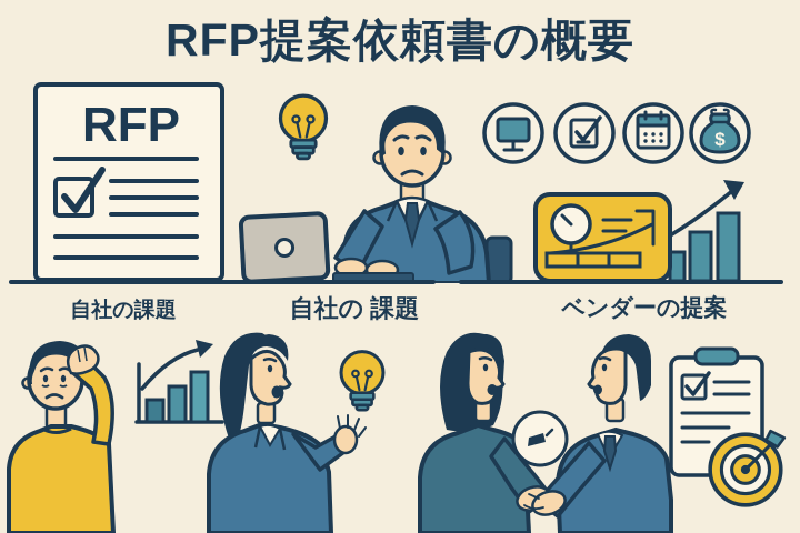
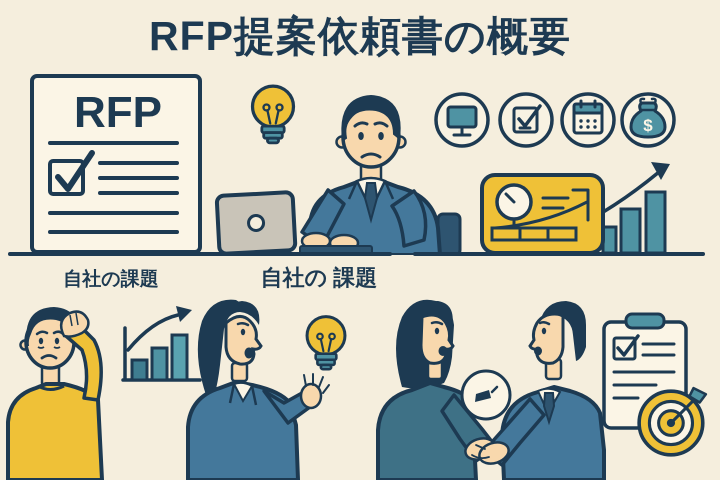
  RFP提案依頼書の概要
  RFP
  $
  自社の課題
  自社の 課題
- ベンダーの提案
